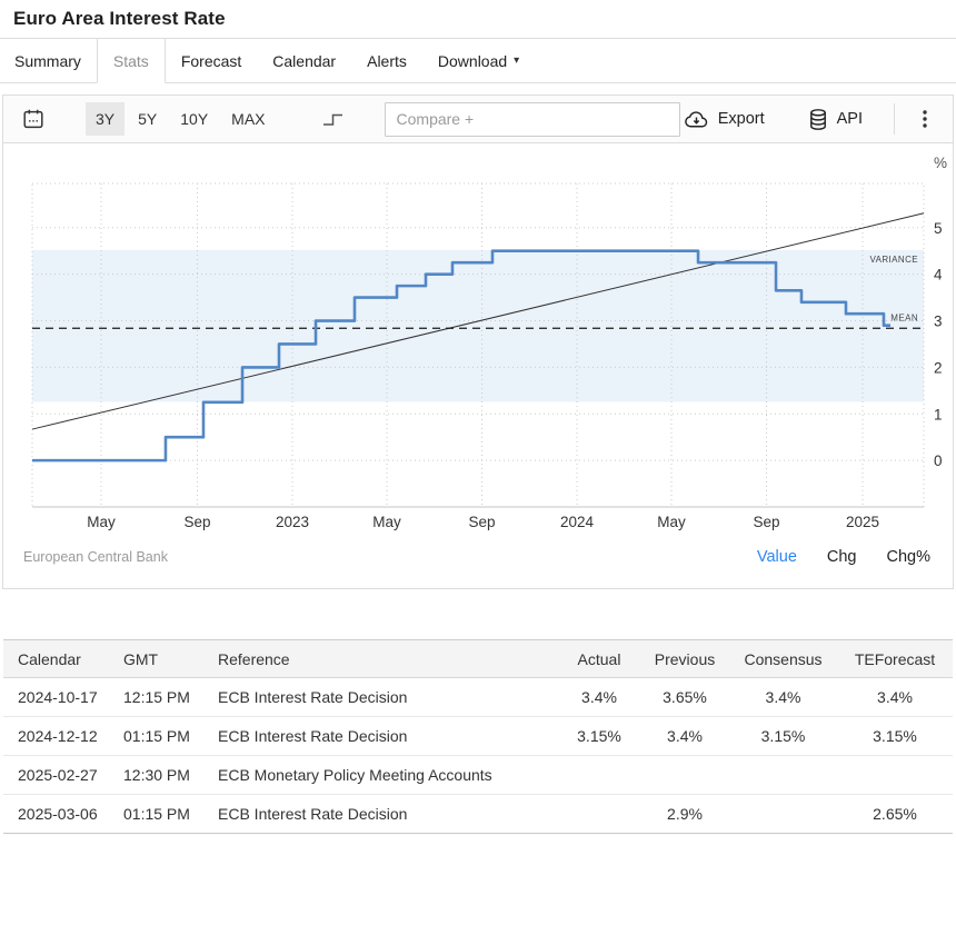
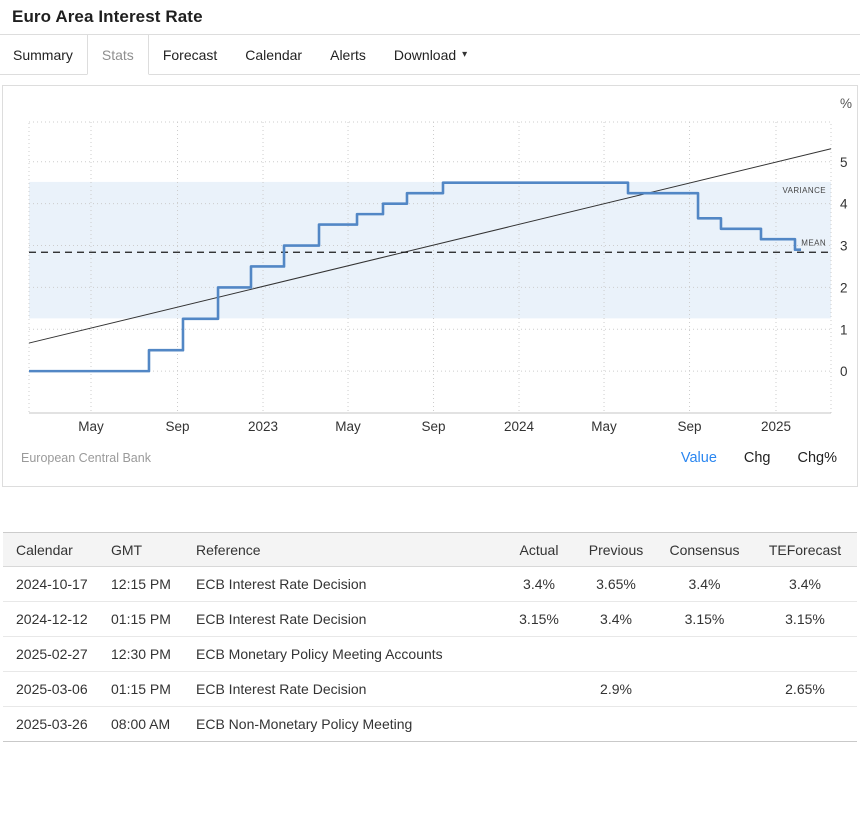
  Euro Area Interest Rate
  Summary
  Stats
  Forecast
  Calendar
  Alerts
  Download
  ▾
- 3Y
- 5Y
- 10Y
- MAX
- Compare +
- Export
- API
  %
  0
  1
  2
  3
  4
  5
  May
  Sep
  2023
  May
  Sep
  2024
  May
  Sep
  2025
  VARIANCE
  MEAN
  European Central Bank
  Value
  Chg
  Chg%
  Calendar	GMT	Reference	Actual	Previous	Consensus	TEForecast
  2024-10-17	12:15 PM	ECB Interest Rate Decision	3.4%	3.65%	3.4%	3.4%
  2024-12-12	01:15 PM	ECB Interest Rate Decision	3.15%	3.4%	3.15%	3.15%
  2025-02-27	12:30 PM	ECB Monetary Policy Meeting Accounts
  2025-03-06	01:15 PM	ECB Interest Rate Decision		2.9%		2.65%
+ 2025-03-26	08:00 AM	ECB Non-Monetary Policy Meeting
